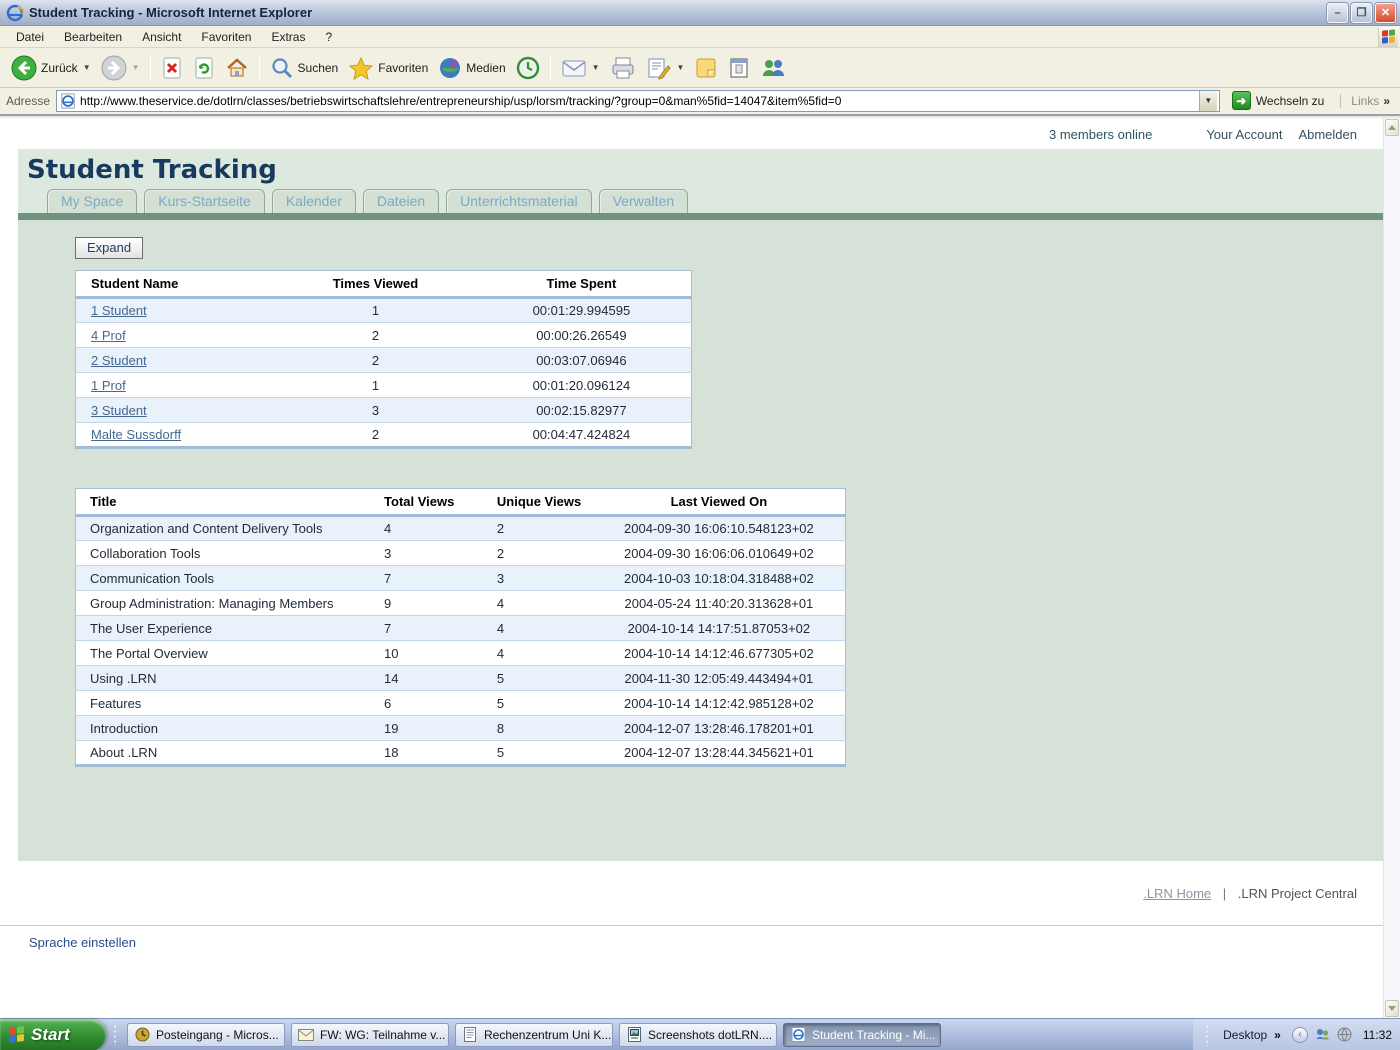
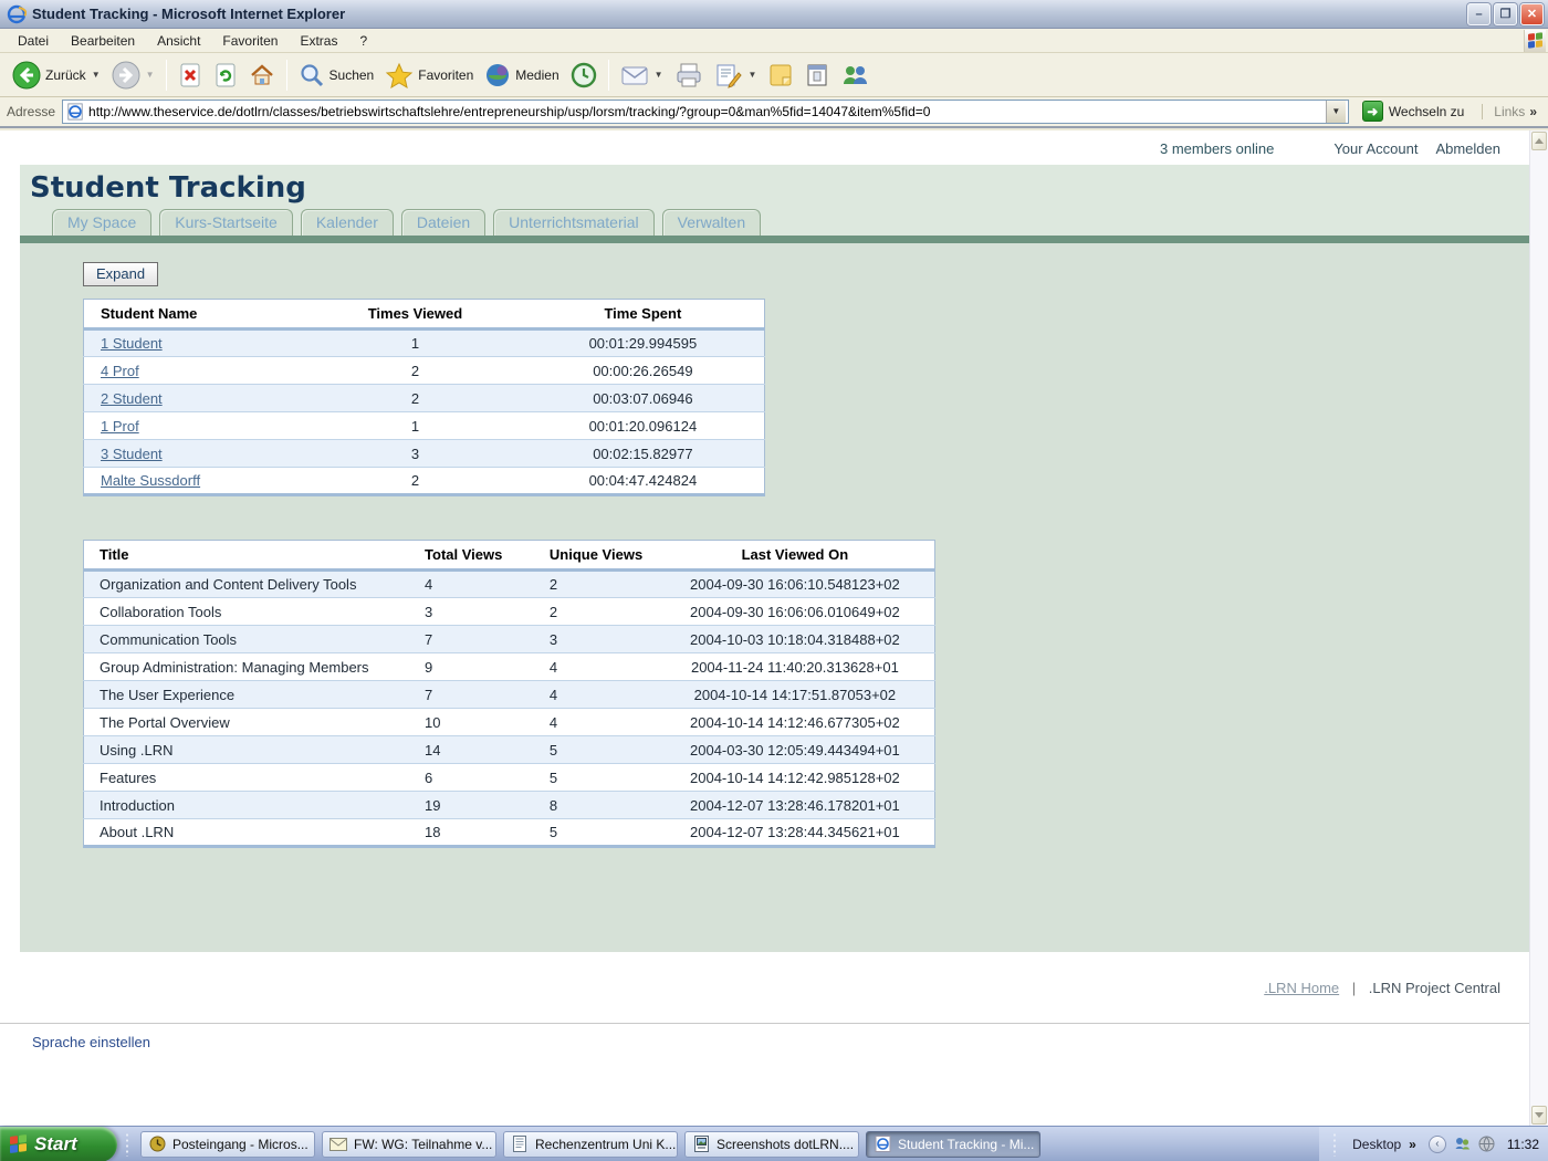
  Student Tracking - Microsoft Internet Explorer
  –
  ❐
  ✕
  Datei
  Bearbeiten
  Ansicht
  Favoriten
  Extras
  ?
  Zurück
  ▼
  ▼
  Suchen
  Favoriten
  Medien
  ▼
  ▼
  Adresse
  http://www.theservice.de/dotlrn/classes/betriebswirtschaftslehre/entrepreneurship/usp/lorsm/tracking/?group=0&man%5fid=14047&item%5fid=0
  ▼
  ➜
  Wechseln zu
  Links
  »
  3 members online
  Your Account
  Abmelden
  Student Tracking
  My Space
  Kurs-Startseite
  Kalender
  Dateien
  Unterrichtsmaterial
  Verwalten
  Expand
  Student Name	Times Viewed	Time Spent
  1 Student	1	00:01:29.994595
  4 Prof	2	00:00:26.26549
  2 Student	2	00:03:07.06946
  1 Prof	1	00:01:20.096124
  3 Student	3	00:02:15.82977
  Malte Sussdorff	2	00:04:47.424824
  Title	Total Views	Unique Views	Last Viewed On
  Organization and Content Delivery Tools	4	2	2004-09-30 16:06:10.548123+02
  Collaboration Tools	3	2	2004-09-30 16:06:06.010649+02
  Communication Tools	7	3	2004-10-03 10:18:04.318488+02
- Group Administration: Managing Members	9	4	2004-05-24 11:40:20.313628+01
+ Group Administration: Managing Members	9	4	2004-11-24 11:40:20.313628+01
  The User Experience	7	4	2004-10-14 14:17:51.87053+02
  The Portal Overview	10	4	2004-10-14 14:12:46.677305+02
- Using .LRN	14	5	2004-11-30 12:05:49.443494+01
+ Using .LRN	14	5	2004-03-30 12:05:49.443494+01
  Features	6	5	2004-10-14 14:12:42.985128+02
  Introduction	19	8	2004-12-07 13:28:46.178201+01
  About .LRN	18	5	2004-12-07 13:28:44.345621+01
  .LRN Home | .LRN Project Central
  Sprache einstellen
  Start
  Posteingang - Micros...
  FW: WG: Teilnahme v...
  Rechenzentrum Uni K...
  Screenshots dotLRN....
  Student Tracking - Mi...
  Desktop
  »
  ‹
  11:32
